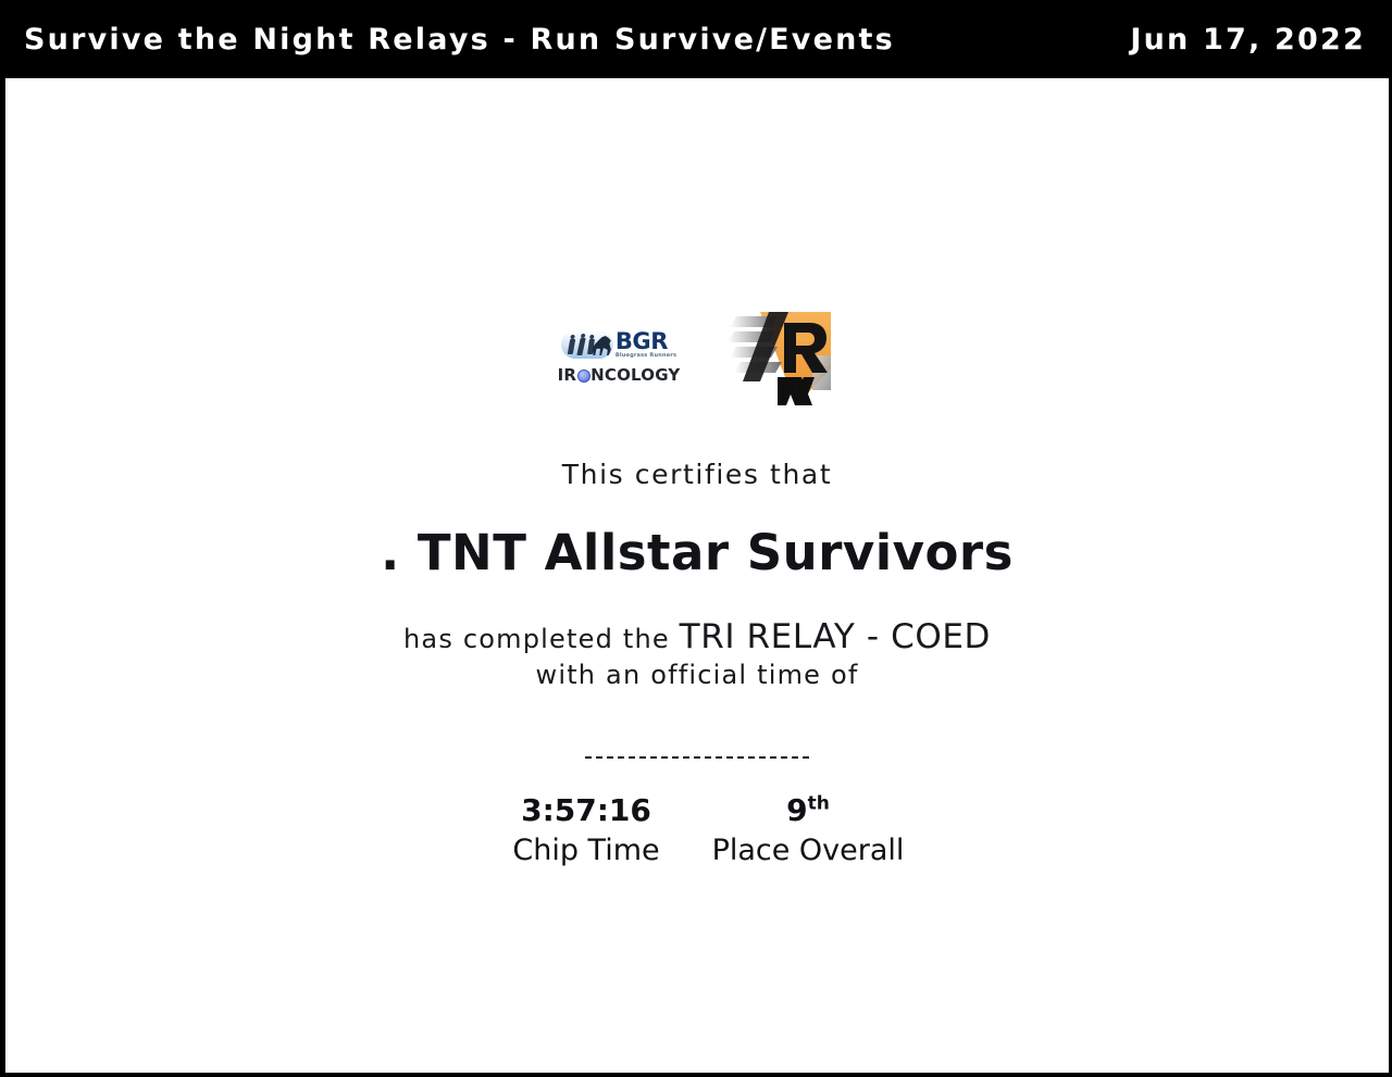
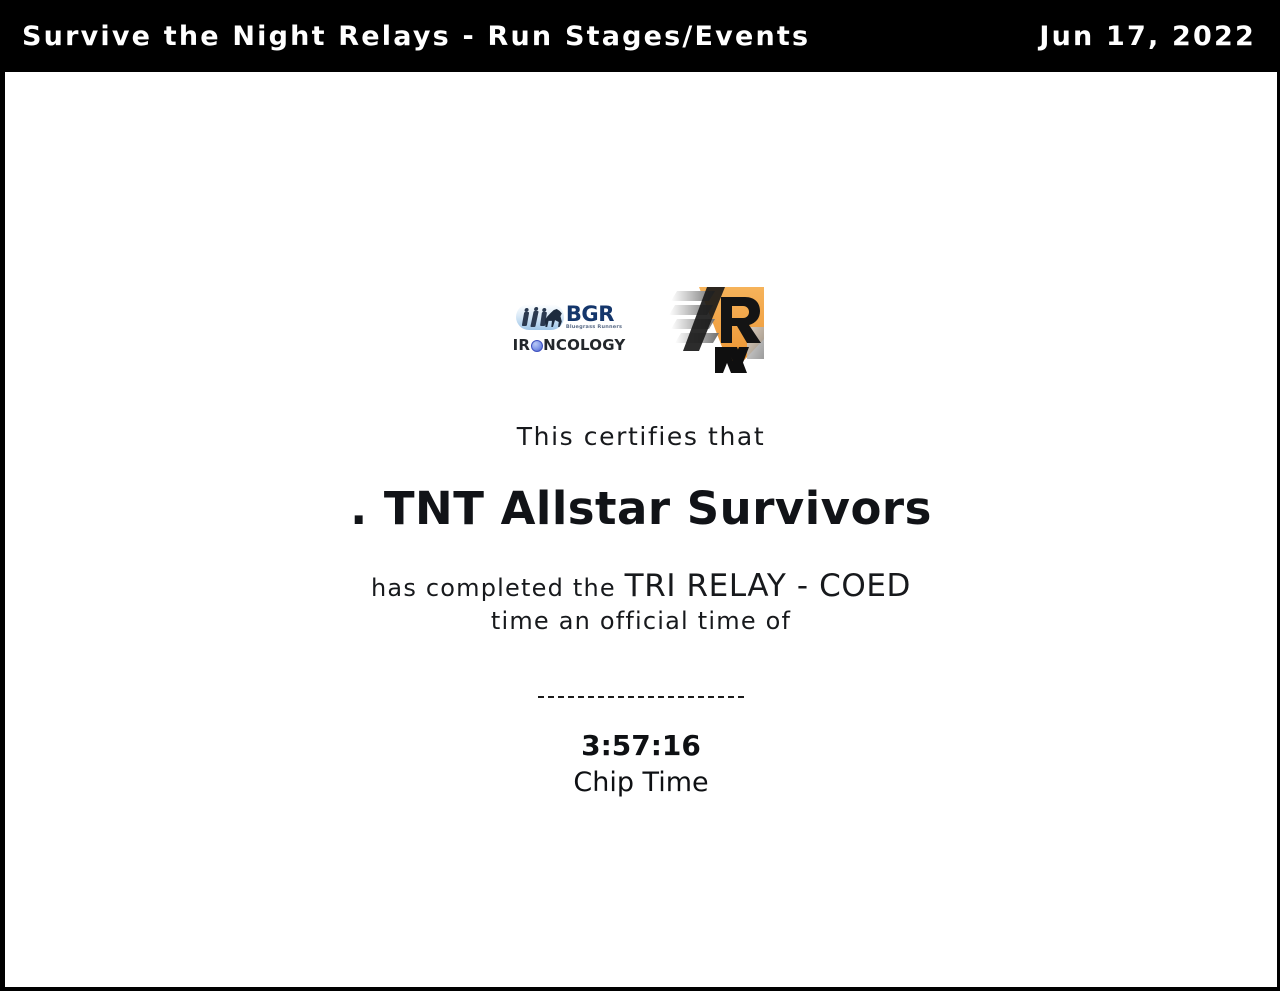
- Survive the Night Relays - Run Survive/Events
+ Survive the Night Relays - Run Stages/Events
  Jun 17, 2022
  BGR
  IR
  NCOLOGY
  This certifies that
  . TNT Allstar Survivors
  has completed the TRI RELAY - COED
- with an official time of
+ time an official time of
  3:57:16
  Chip Time
- 9th
- Place Overall
